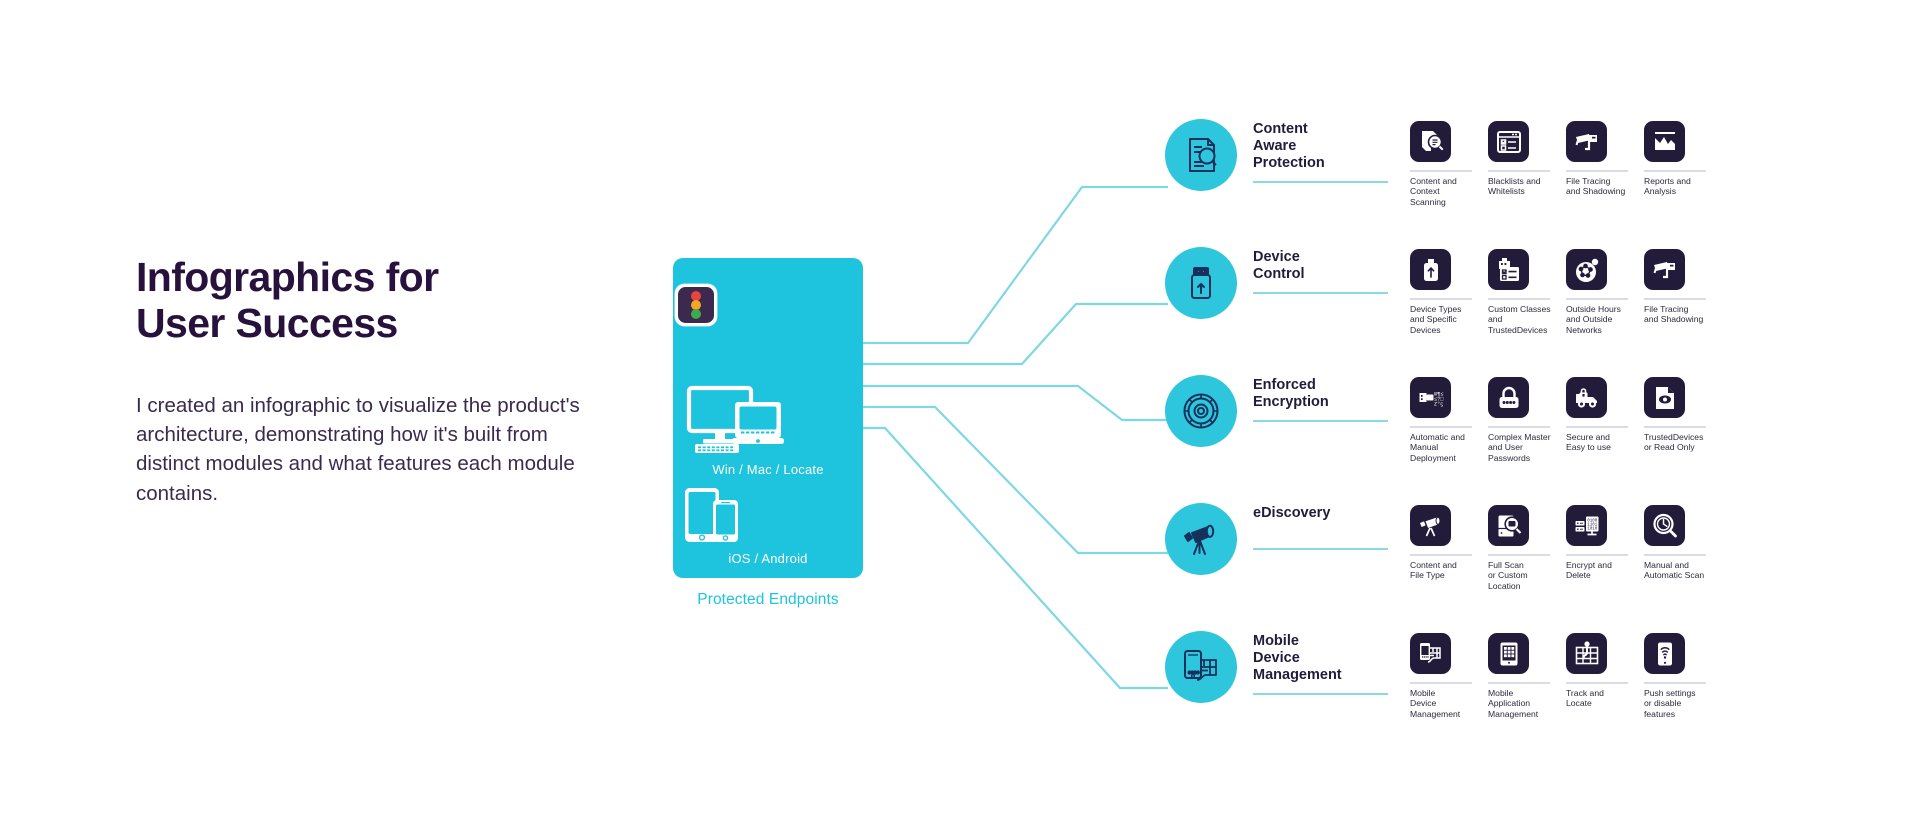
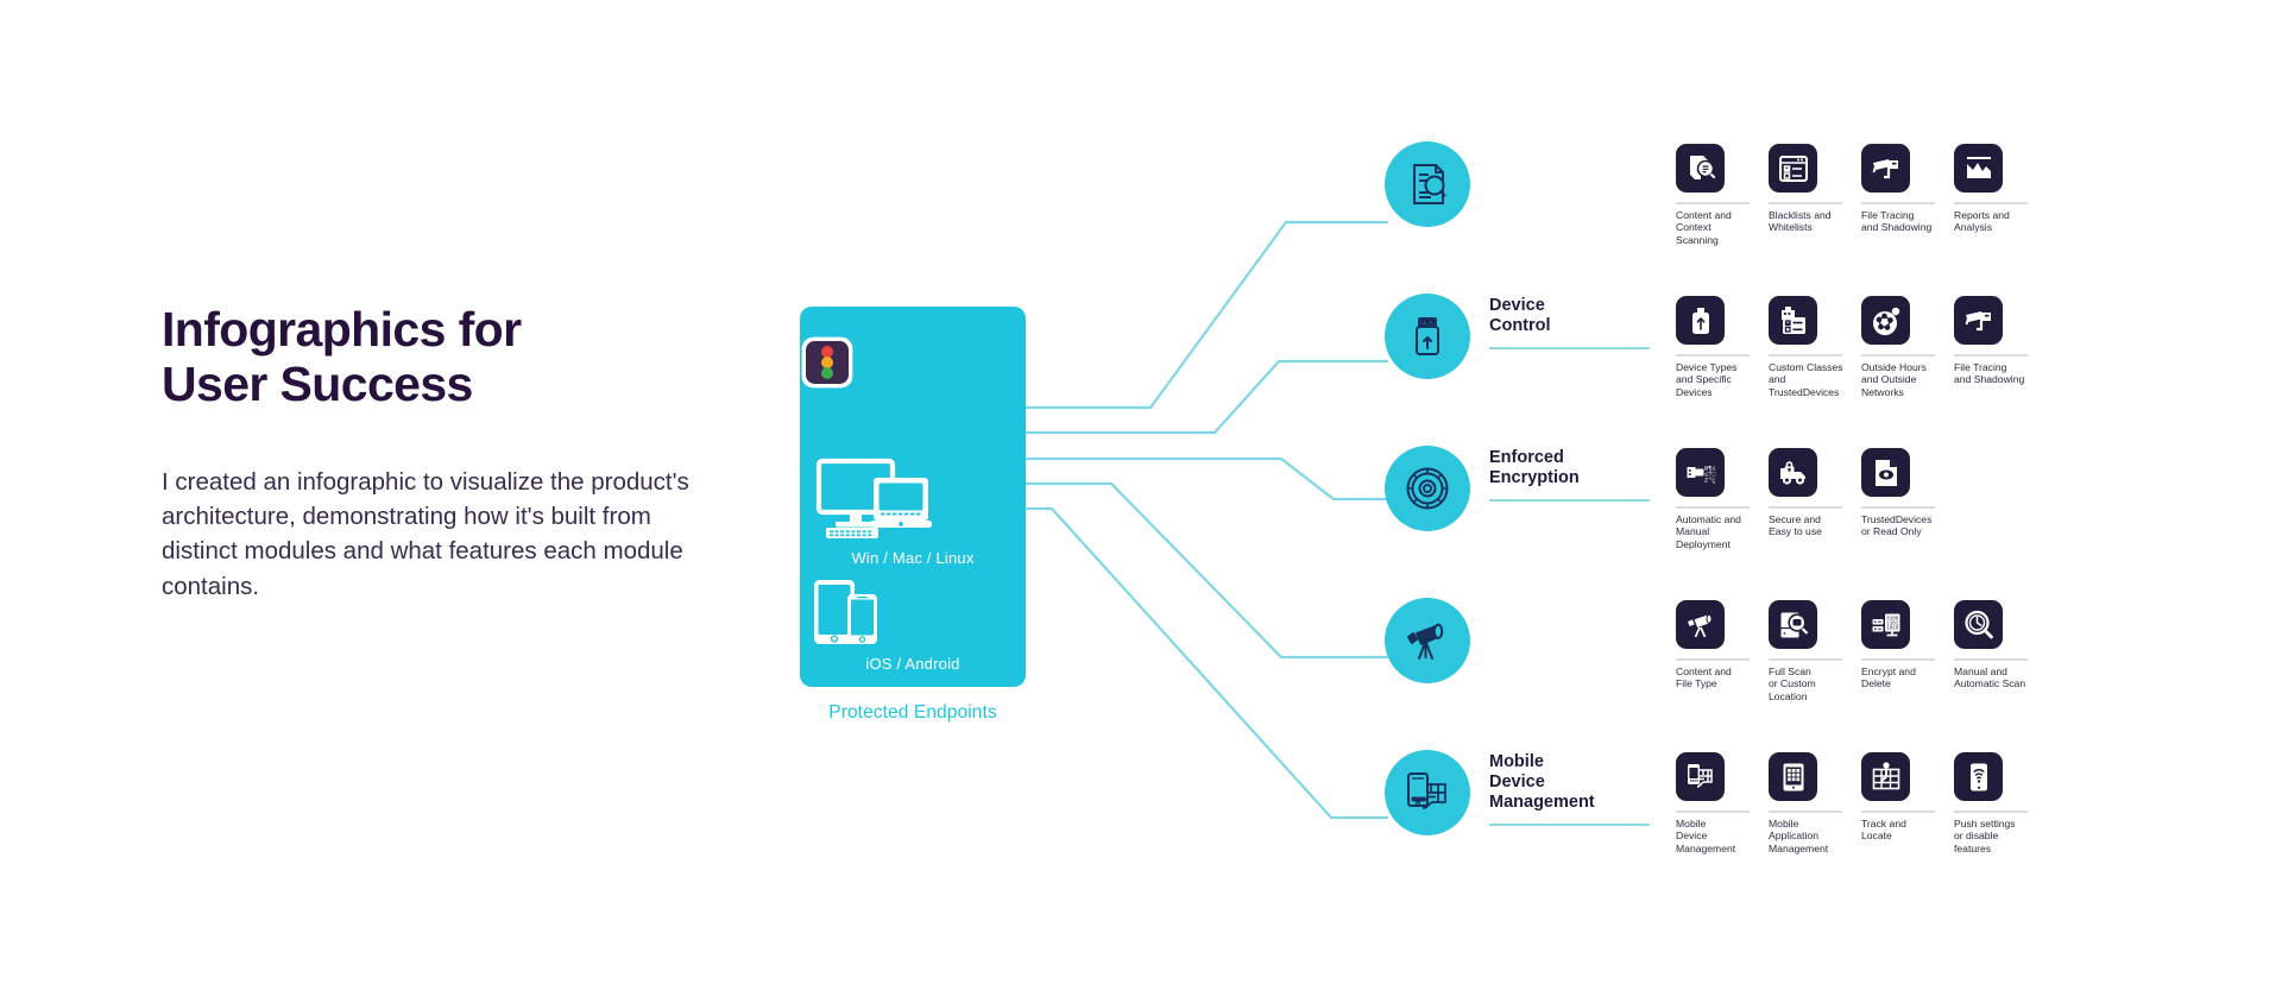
  Infographics for
  User Success
  I created an infographic to visualize the product's architecture, demonstrating how it's built from distinct modules and what features each module contains.
- Win / Mac / Locate
+ Win / Mac / Linux
  iOS / Android
  Protected Endpoints
- Content
- Aware
- Protection
  Content and
  Context
  Scanning
  Blacklists and
  Whitelists
  File Tracing
  and Shadowing
  Reports and
  Analysis
  Device
  Control
  Device Types
  and Specific
  Devices
  Custom Classes
  and
  TrustedDevices
  Outside Hours
  and Outside
  Networks
  File Tracing
  and Shadowing
  Enforced
  Encryption
  Automatic and
  Manual
  Deployment
- Complex Master
- and User
- Passwords
  Secure and
  Easy to use
  TrustedDevices
  or Read Only
- eDiscovery
  Content and
  File Type
  Full Scan
  or Custom
  Location
  Encrypt and
  Delete
  Manual and
  Automatic Scan
  Mobile
  Device
  Management
  Mobile
  Device
  Management
  Mobile
  Application
  Management
  Track and
  Locate
  Push settings
  or disable
  features
